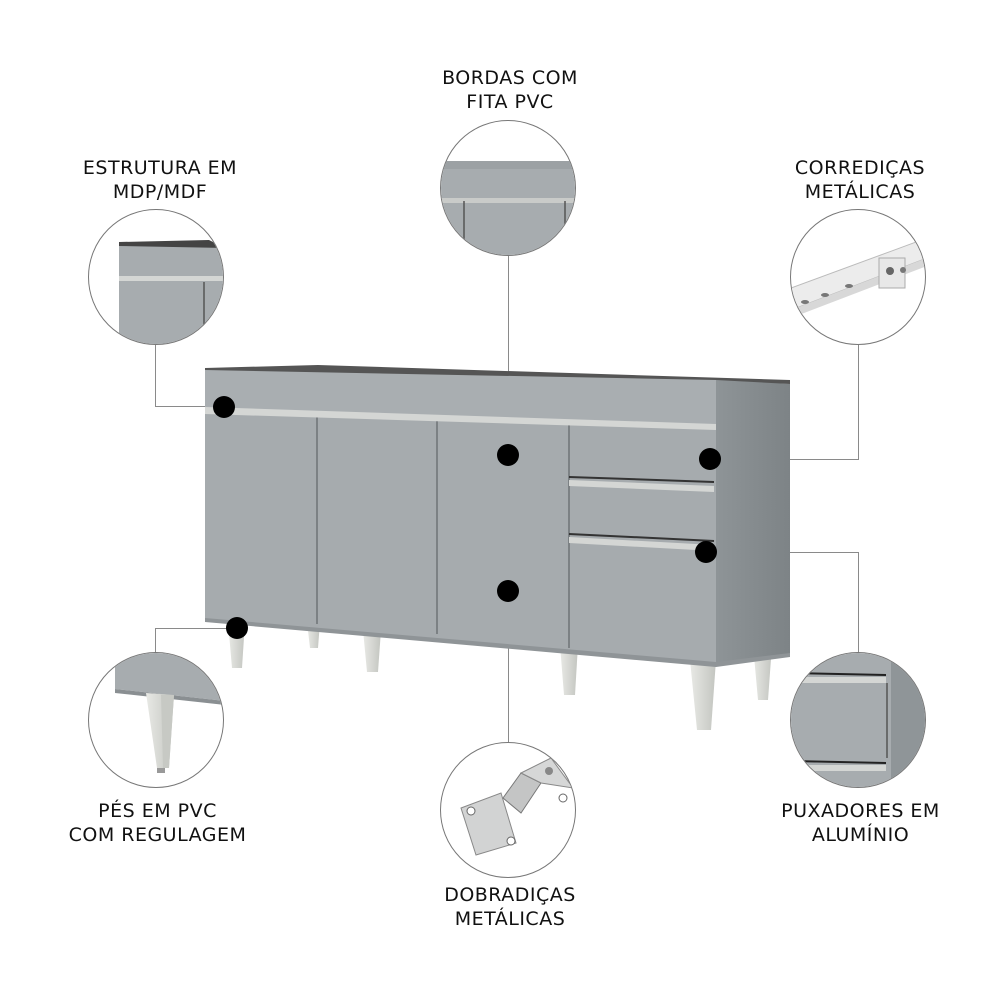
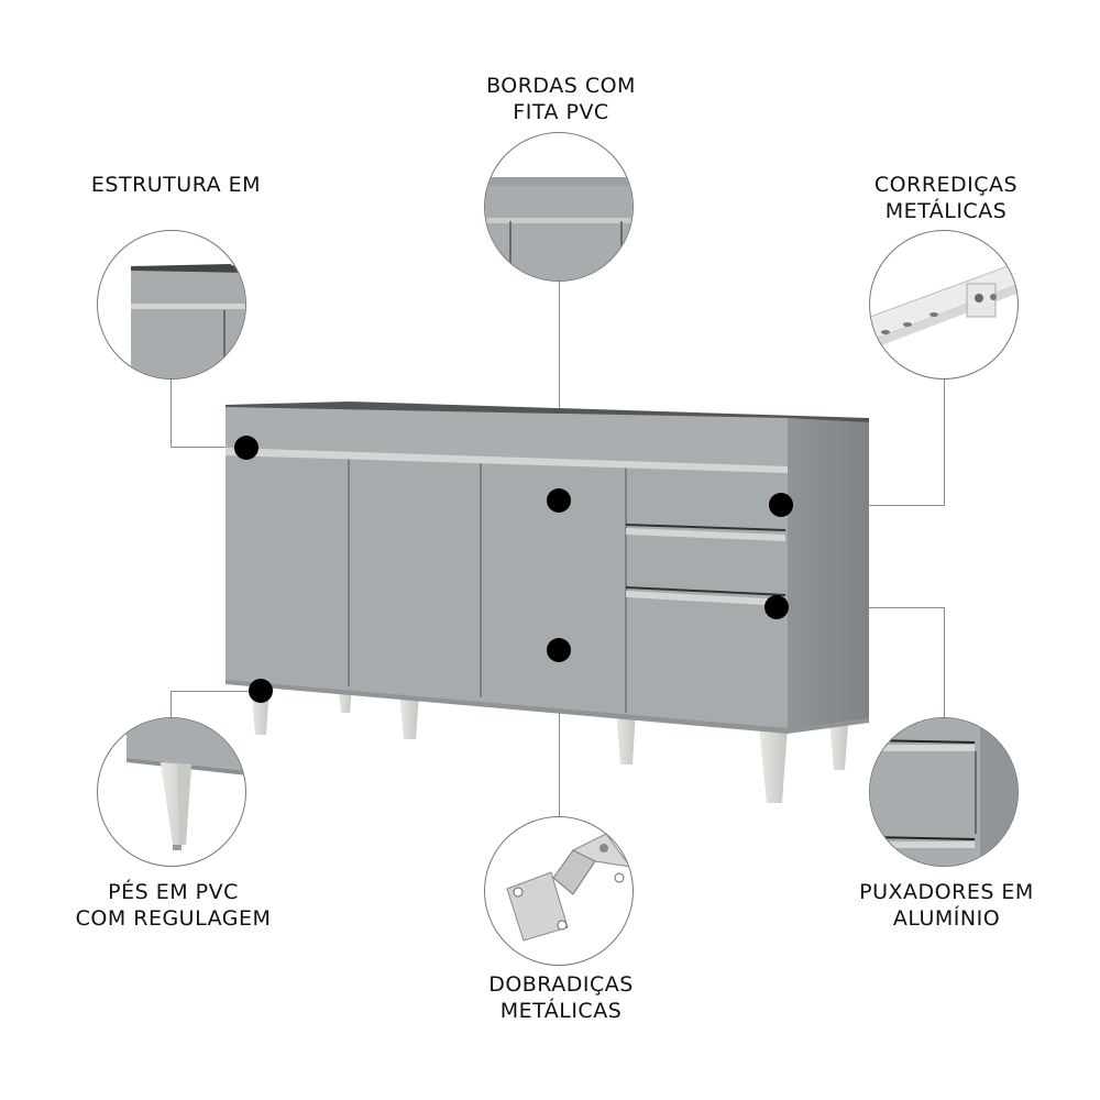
  ESTRUTURA EM
- MDP/MDF
  BORDAS COM
  FITA PVC
  CORREDIÇAS
  METÁLICAS
  PÉS EM PVC
  COM REGULAGEM
  DOBRADIÇAS
  METÁLICAS
  PUXADORES EM
  ALUMÍNIO
